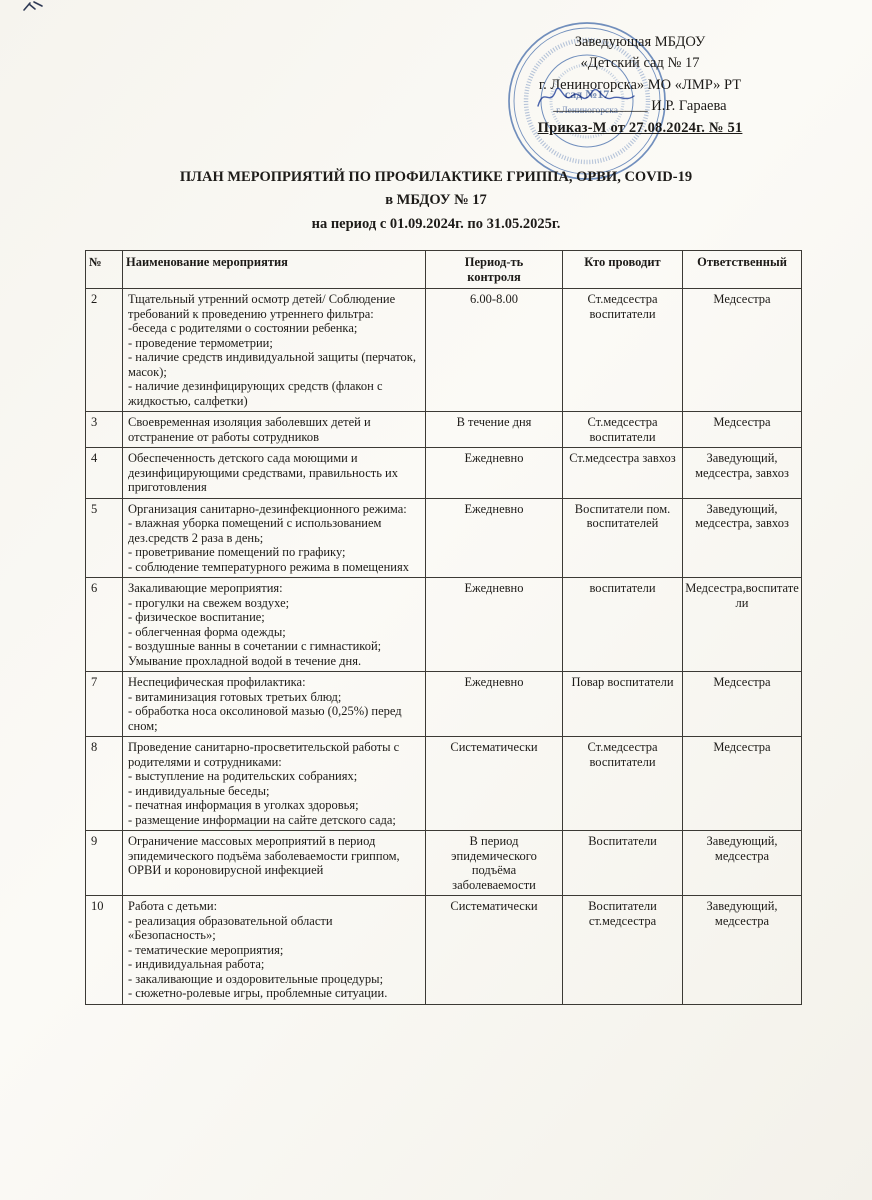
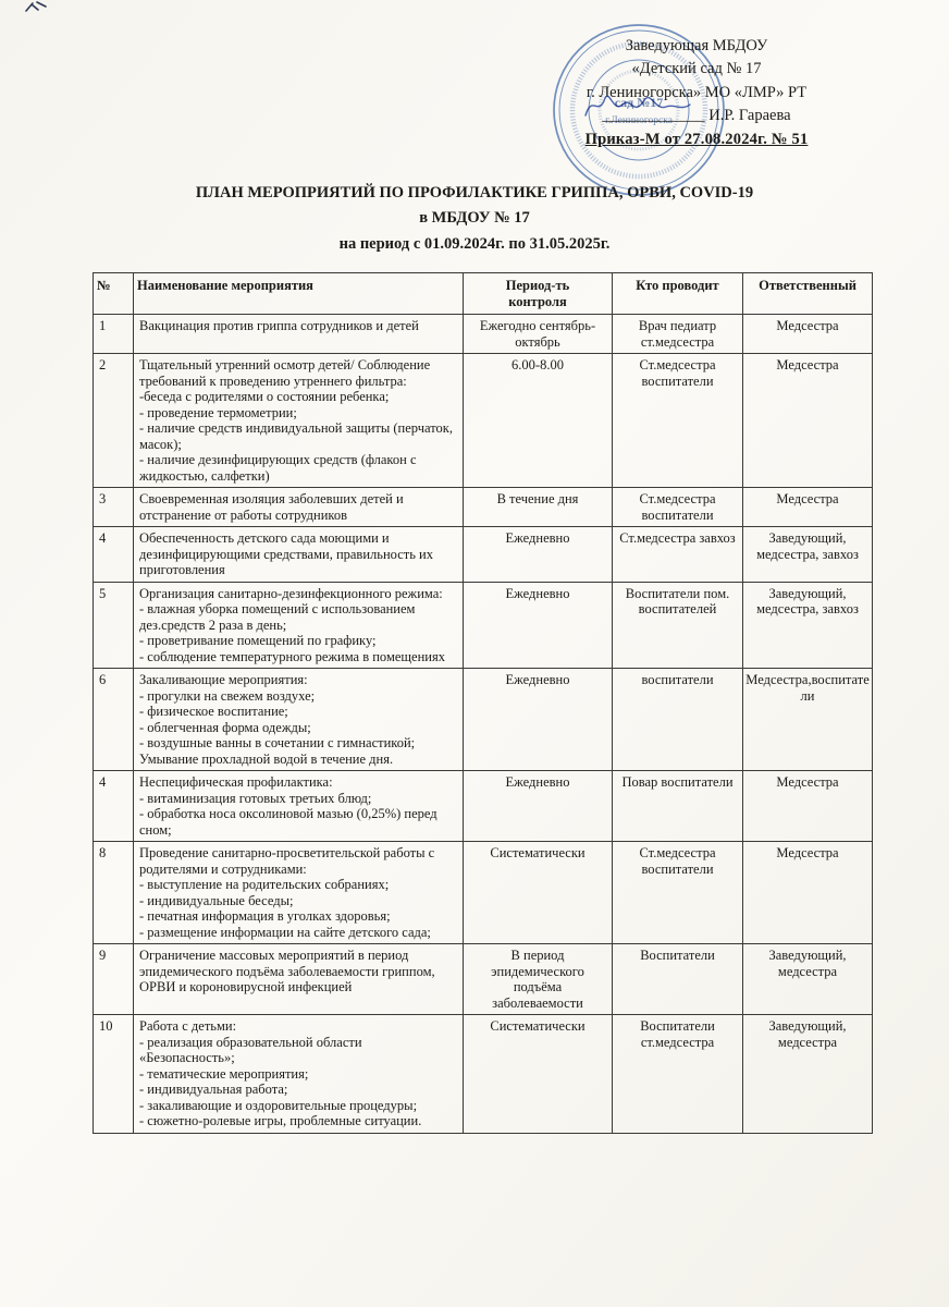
  Заведующая МБДОУ
  «Детский сад № 17
  г. Лениногорска» МО «ЛМР» РТ
  _____________ И.Р. Гараева
  Приказ-М от 27.08.2024г. № 51
  сад №17
  г.Лениногорска
  ПЛАН МЕРОПРИЯТИЙ ПО ПРОФИЛАКТИКЕ ГРИППА, ОРВИ, COVID-19
  в МБДОУ № 17
  на период с 01.09.2024г. по 31.05.2025г.
  №	Наименование мероприятия	Период-ть контроля	Кто проводит	Ответственный
+ 1	Вакцинация против гриппа сотрудников и детей	Ежегодно сентябрь- октябрь	Врач педиатр ст.медсестра	Медсестра
  2	Тщательный утренний осмотр детей/ Соблюдение требований к проведению утреннего фильтра: -беседа с родителями о состоянии ребенка; - проведение термометрии; - наличие средств индивидуальной защиты (перчаток, масок); - наличие дезинфицирующих средств (флакон с жидкостью, салфетки)	6.00-8.00	Ст.медсестра воспитатели	Медсестра
  3	Своевременная изоляция заболевших детей и отстранение от работы сотрудников	В течение дня	Ст.медсестра воспитатели	Медсестра
  4	Обеспеченность детского сада моющими и дезинфицирующими средствами, правильность их приготовления	Ежедневно	Ст.медсестра завхоз	Заведующий, медсестра, завхоз
  5	Организация санитарно-дезинфекционного режима: - влажная уборка помещений с использованием дез.средств 2 раза в день; - проветривание помещений по графику; - соблюдение температурного режима в помещениях	Ежедневно	Воспитатели пом. воспитателей	Заведующий, медсестра, завхоз
  6	Закаливающие мероприятия: - прогулки на свежем воздухе; - физическое воспитание; - облегченная форма одежды; - воздушные ванны в сочетании с гимнастикой; Умывание прохладной водой в течение дня.	Ежедневно	воспитатели	Медсестра,воспитатели
- 7	Неспецифическая профилактика: - витаминизация готовых третьих блюд; - обработка носа оксолиновой мазью (0,25%) перед сном;	Ежедневно	Повар воспитатели	Медсестра
+ 4	Неспецифическая профилактика: - витаминизация готовых третьих блюд; - обработка носа оксолиновой мазью (0,25%) перед сном;	Ежедневно	Повар воспитатели	Медсестра
  8	Проведение санитарно-просветительской работы с родителями и сотрудниками: - выступление на родительских собраниях; - индивидуальные беседы; - печатная информация в уголках здоровья; - размещение информации на сайте детского сада;	Систематически	Ст.медсестра воспитатели	Медсестра
  9	Ограничение массовых мероприятий в период эпидемического подъёма заболеваемости гриппом, ОРВИ и короновирусной инфекцией	В период эпидемического подъёма заболеваемости	Воспитатели	Заведующий, медсестра
  10	Работа с детьми: - реализация образовательной области «Безопасность»; - тематические мероприятия; - индивидуальная работа; - закаливающие и оздоровительные процедуры; - сюжетно-ролевые игры, проблемные ситуации.	Систематически	Воспитатели ст.медсестра	Заведующий, медсестра
